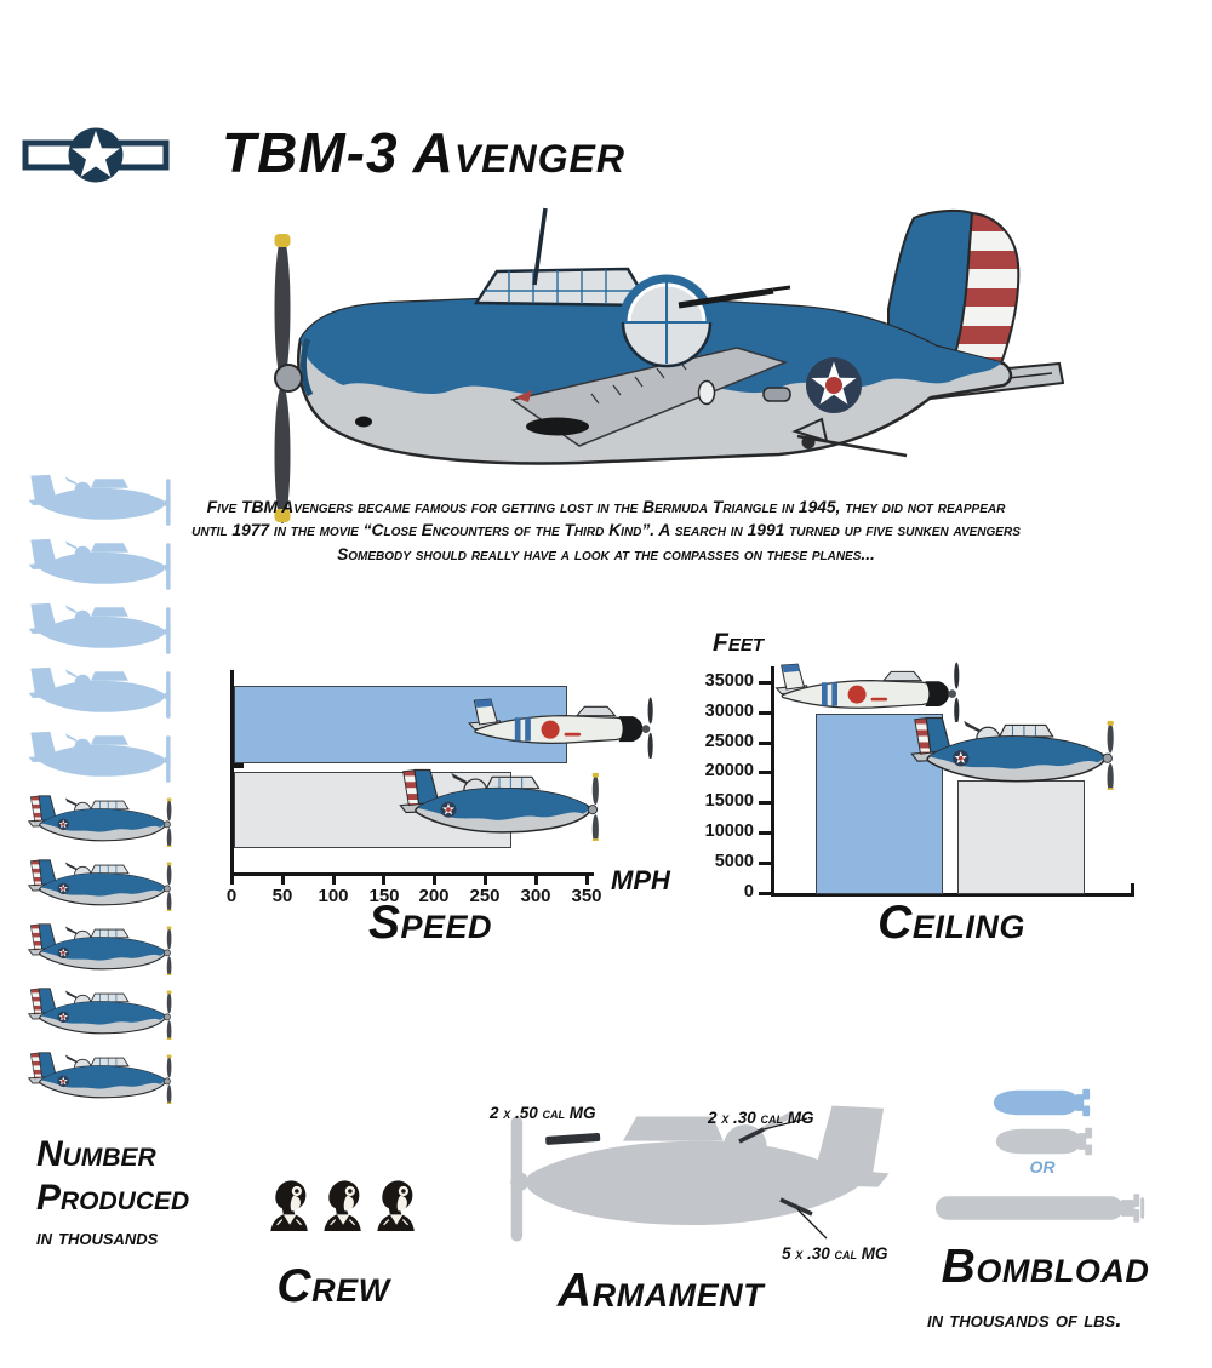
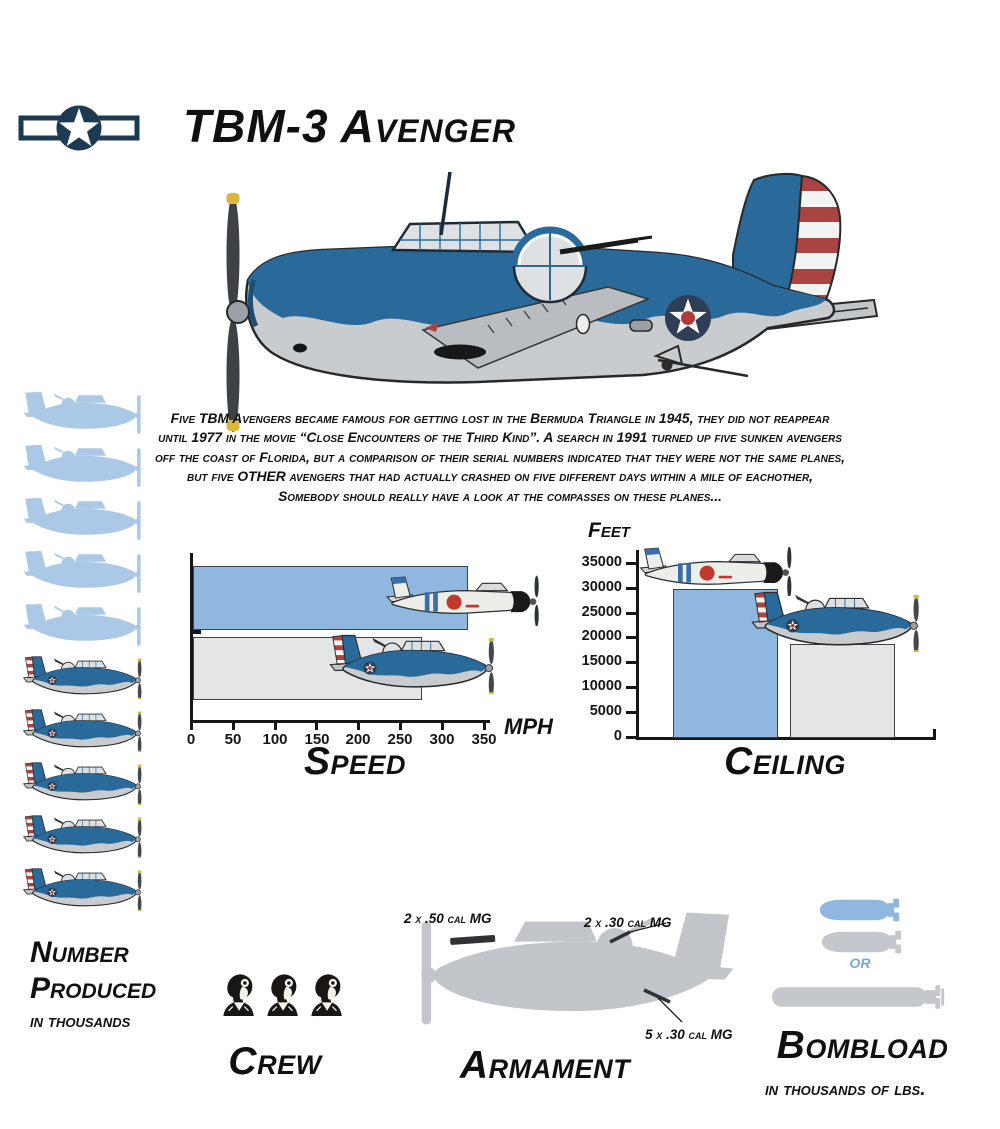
  TBM-3 Avenger
  Five TBM Avengers became famous for getting lost in the Bermuda Triangle in 1945, they did not reappear
  until 1977 in the movie “Close Encounters of the Third Kind”. A search in 1991 turned up five sunken avengers
+ off the coast of Florida, but a comparison of their serial numbers indicated that they were not the same planes,
+ but five OTHER avengers that had actually crashed on five different days within a mile of eachother,
  Somebody should really have a look at the compasses on these planes...
  Number
  Produced
  in thousands
  0
  50
  100
  150
  200
  250
  300
  350
  MPH
  Speed
  Feet
  35000
  30000
  25000
  20000
  15000
  10000
  5000
  0
  Ceiling
  Crew
  2 x .50 cal MG
  2 x .30 cal MG
  5 x .30 cal MG
  Armament
  OR
  Bombload
  in thousands of lbs.
